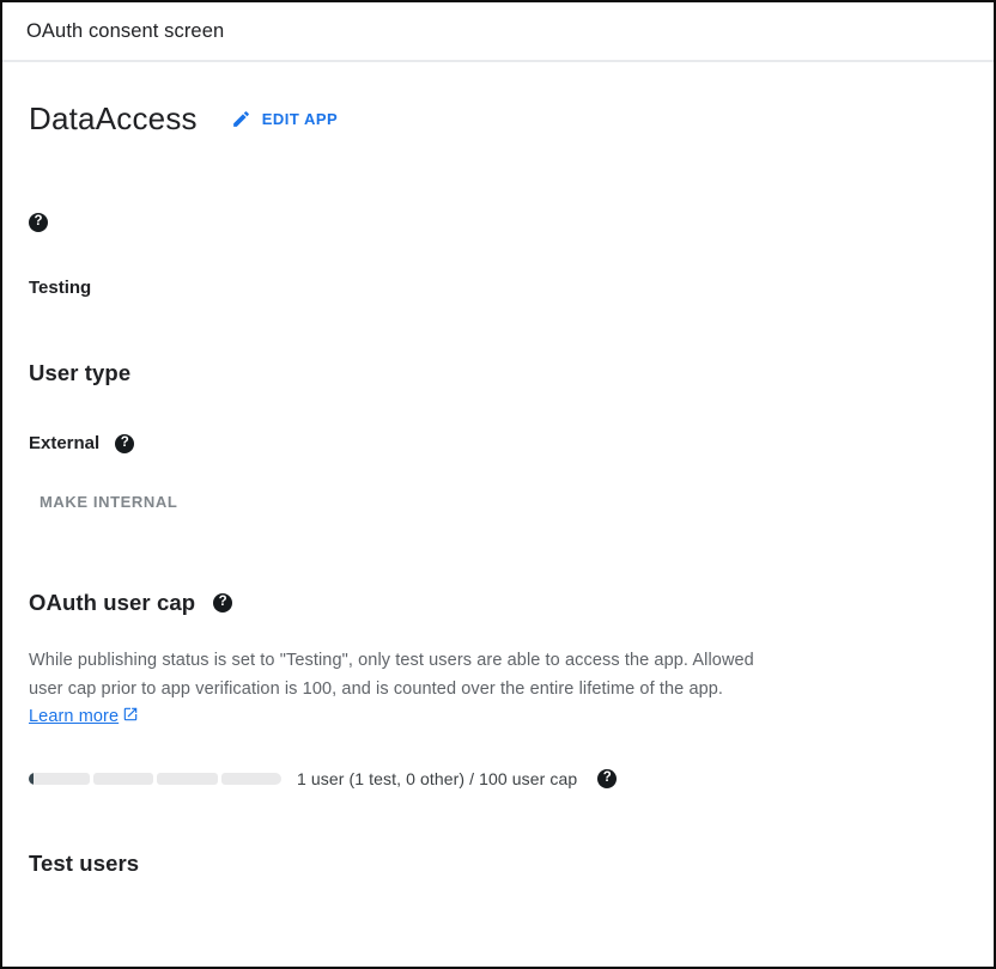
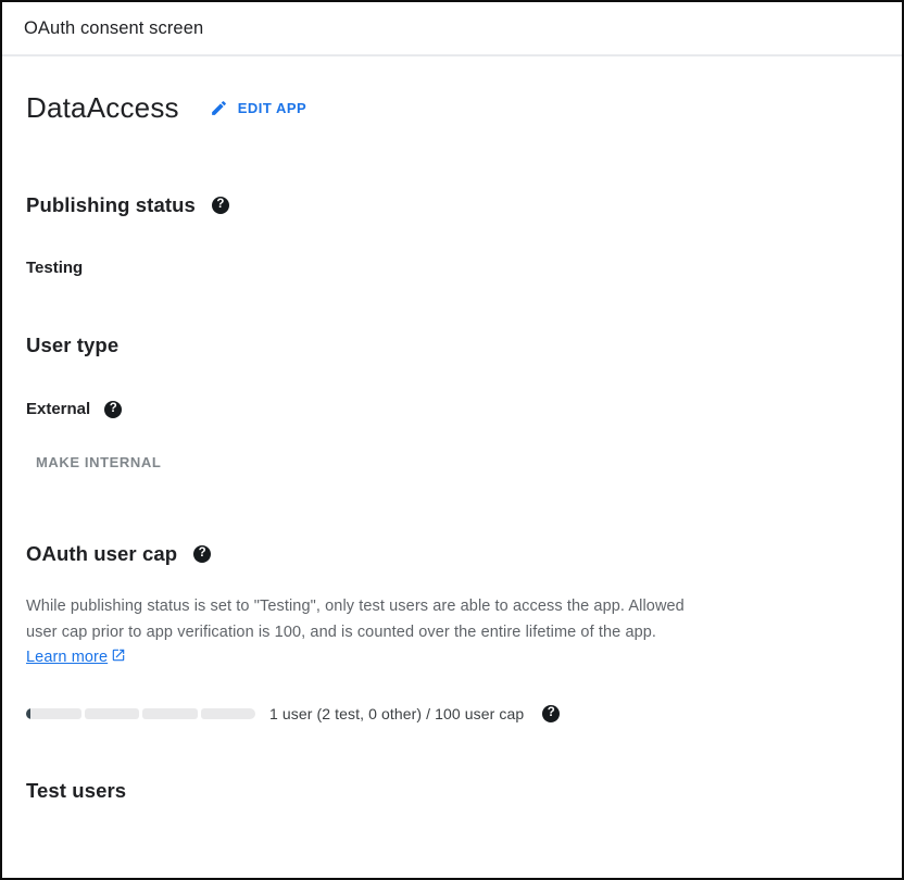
  OAuth consent screen
  DataAccess
  EDIT APP
+ Publishing status
  ?
  Testing
  User type
  External
  ?
  MAKE INTERNAL
  OAuth user cap
  ?
  While publishing status is set to "Testing", only test users are able to access the app. Allowed user cap prior to app verification is 100, and is counted over the entire lifetime of the app.
  Learn more
- 1 user (1 test, 0 other) / 100 user cap
+ 1 user (2 test, 0 other) / 100 user cap
  ?
  Test users
